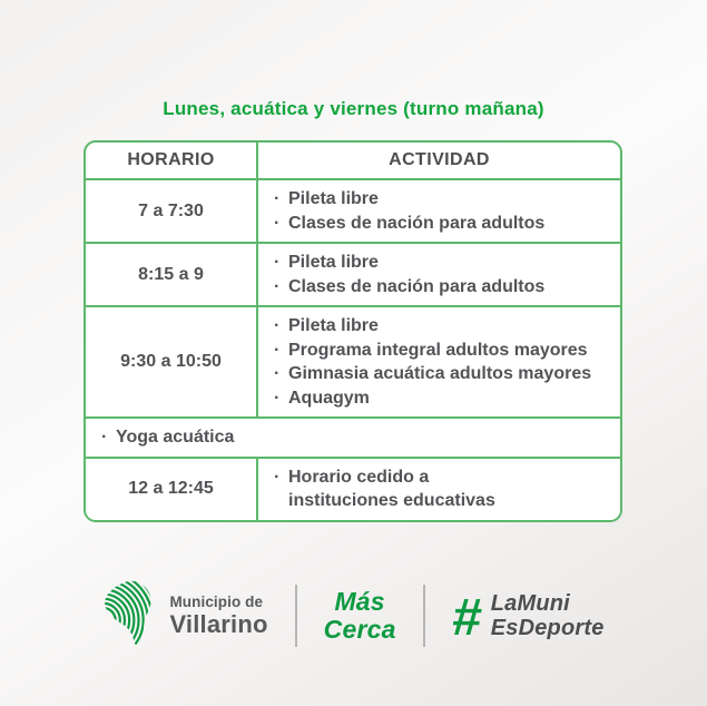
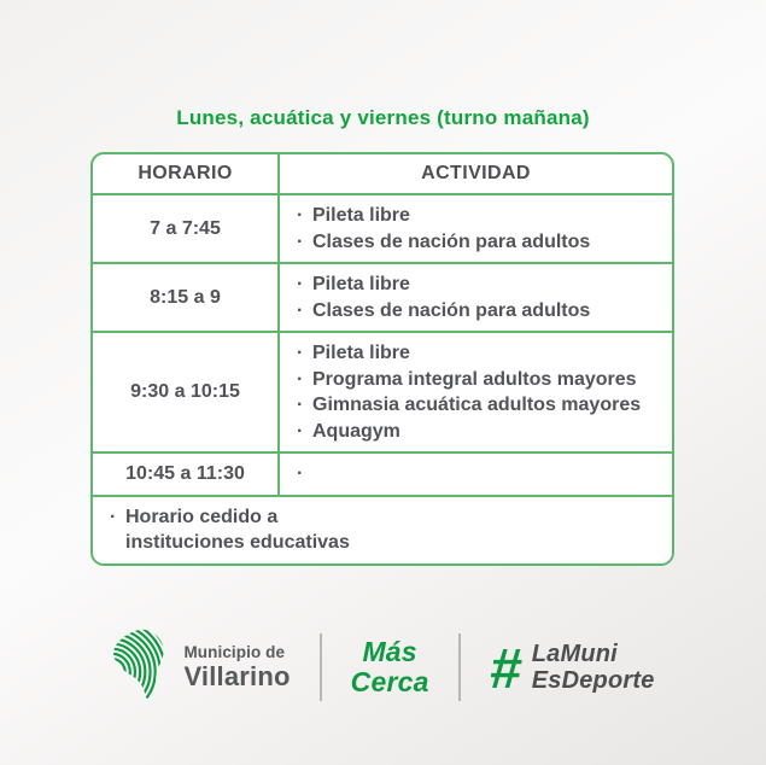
  Lunes, acuática y viernes (turno mañana)
  HORARIO
  ACTIVIDAD
- 7 a 7:30
+ 7 a 7:45
  ·
  Pileta libre
  ·
  Clases de nación para adultos
  8:15 a 9
  ·
  Pileta libre
  ·
  Clases de nación para adultos
- 9:30 a 10:50
+ 9:30 a 10:15
  ·
  Pileta libre
  ·
  Programa integral adultos mayores
  ·
  Gimnasia acuática adultos mayores
  ·
  Aquagym
+ 10:45 a 11:30
  ·
- Yoga acuática
- 12 a 12:45
  ·
  Horario cedido a
  instituciones educativas
  Municipio de
  Villarino
  Más
  Cerca
  LaMuni
  EsDeporte
